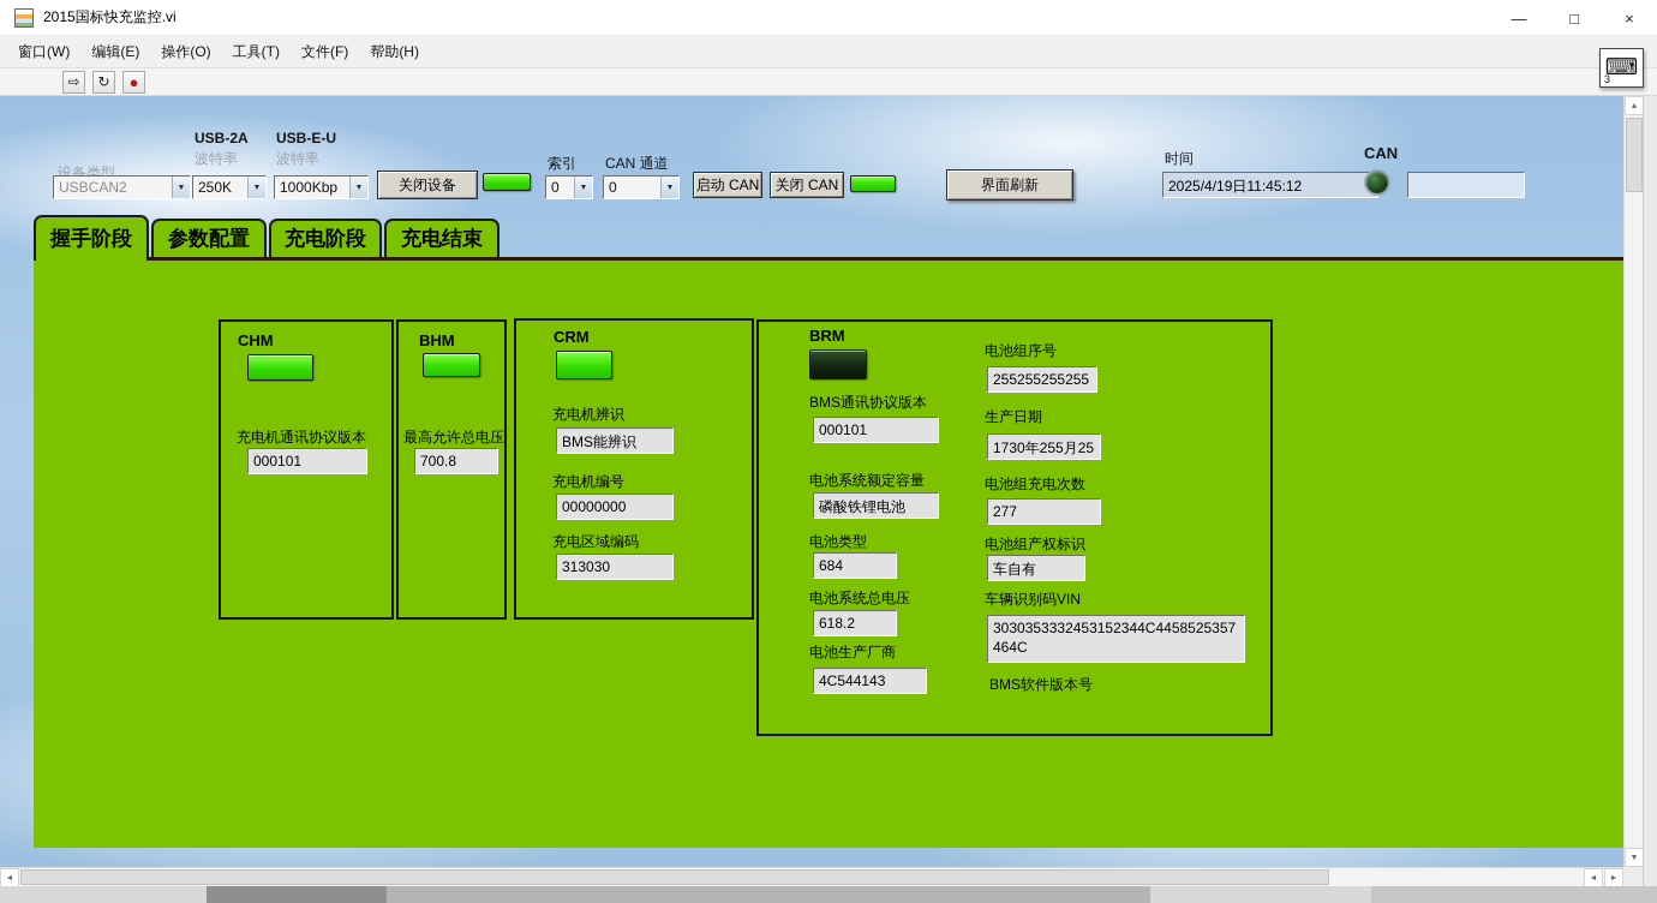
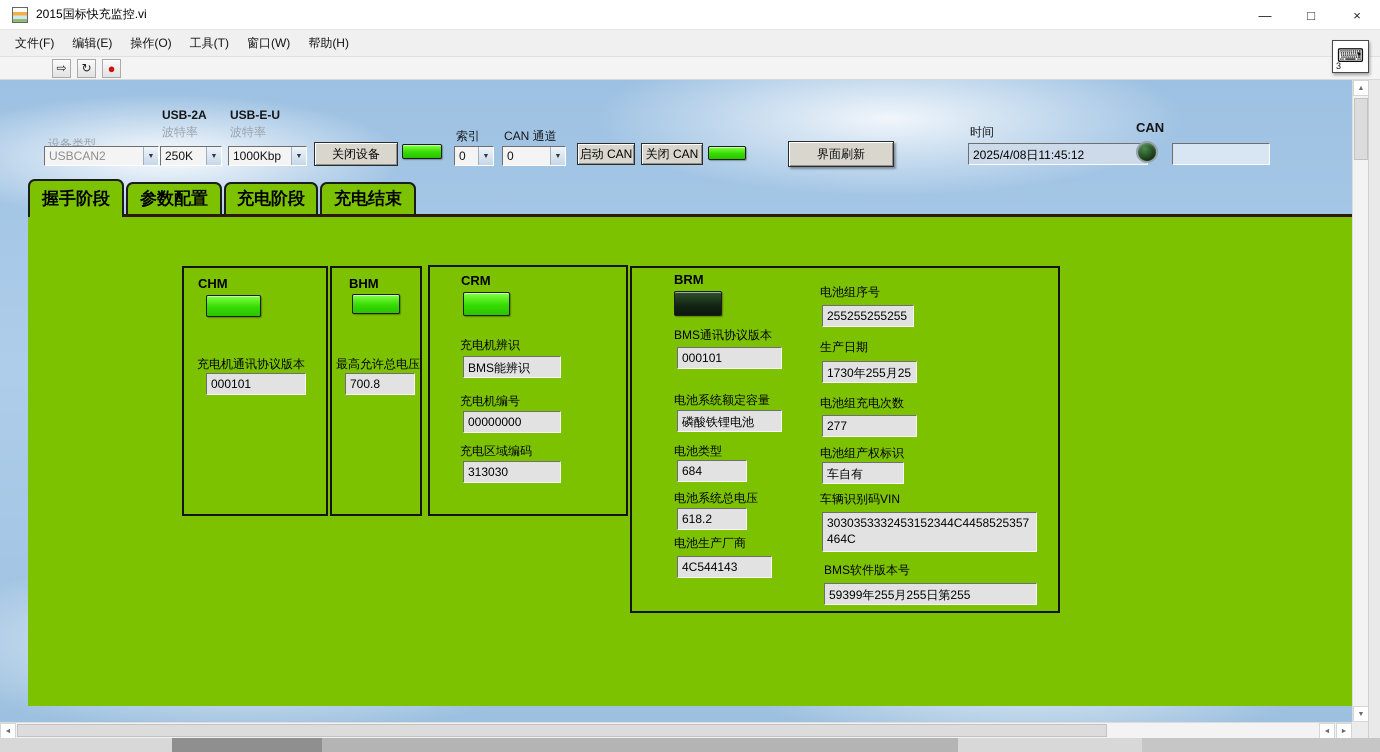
  2015国标快充监控.vi
  —
  □
  ×
- 窗口(W)
+ 文件(F)
  编辑(E)
  操作(O)
  工具(T)
- 文件(F)
+ 窗口(W)
  帮助(H)
  ⇨
  ↻
  ●
  ⌨
  3
  设备类型
  USBCAN2
  USB-2A
  波特率
  250K
  USB-E-U
  波特率
  1000Kbp
  关闭设备
  索引
  0
  CAN 通道
  0
  启动 CAN
  关闭 CAN
  界面刷新
  时间
- 2025/4/19日11:45:12
+ 2025/4/08日11:45:12
  CAN
  握手阶段
  参数配置
  充电阶段
  充电结束
  CHM
  充电机通讯协议版本
  000101
  BHM
  最高允许总电压
  700.8
  CRM
  充电机辨识
  BMS能辨识
  充电机编号
  00000000
  充电区域编码
  313030
  BRM
  BMS通讯协议版本
  000101
  电池系统额定容量
  磷酸铁锂电池
  电池类型
  684
  电池系统总电压
  618.2
  电池生产厂商
  4C544143
  电池组序号
  255255255255
  生产日期
  1730年255月25
  电池组充电次数
  277
  电池组产权标识
  车自有
  车辆识别码VIN
  3030353332453152344C4458525357464C
  BMS软件版本号
+ 59399年255月255日第255
